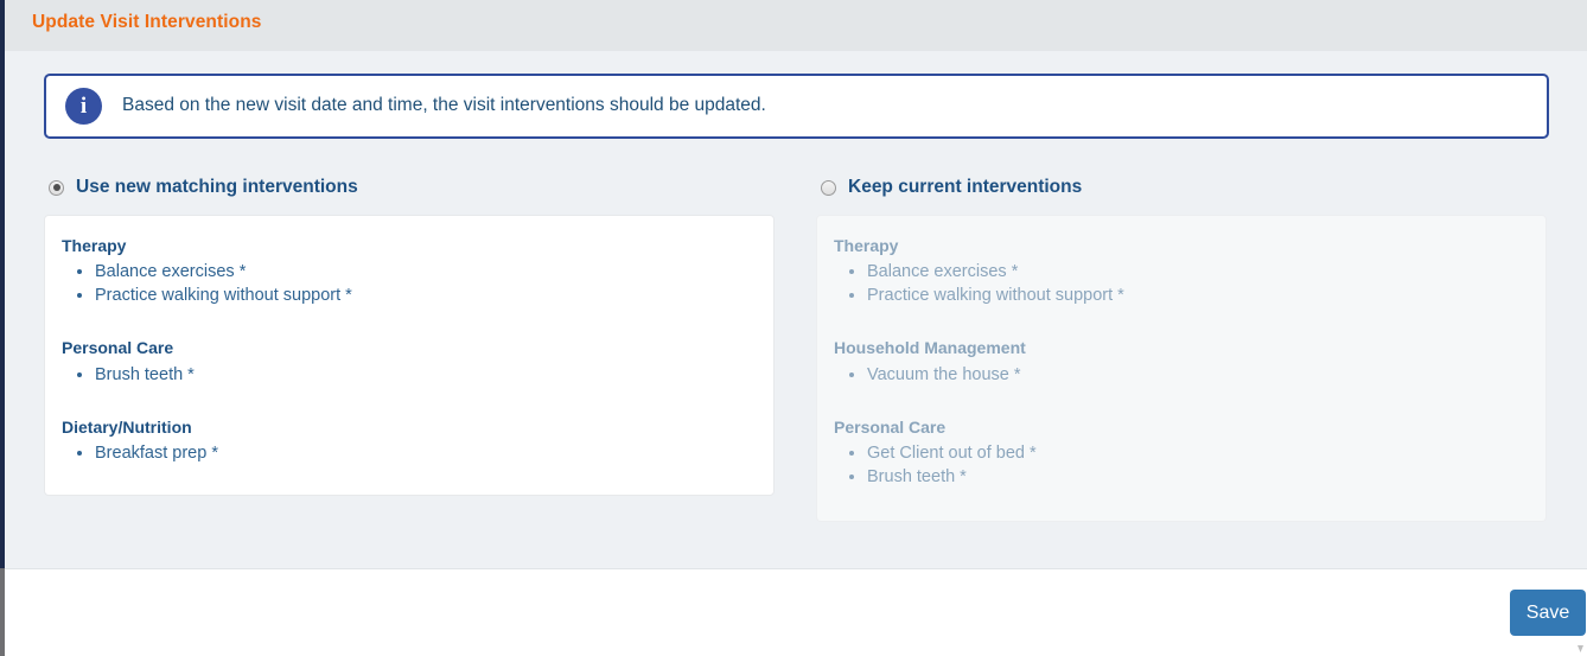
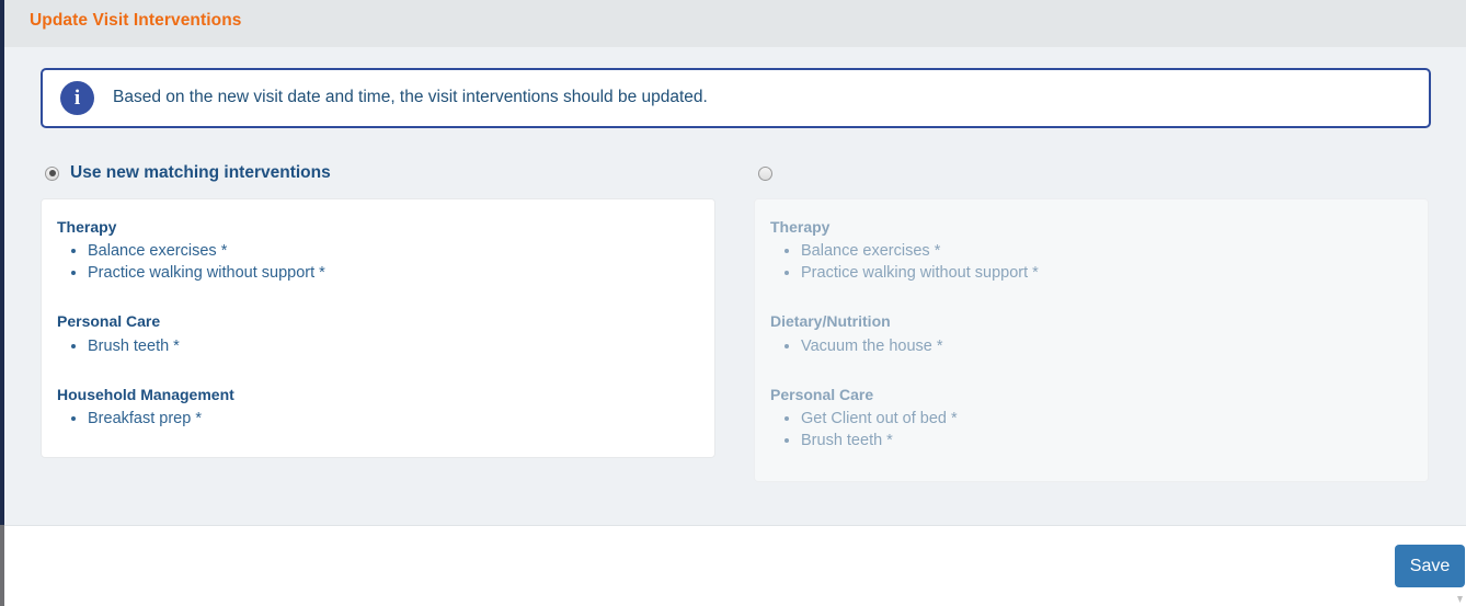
  Update Visit Interventions
  i
  Based on the new visit date and time, the visit interventions should be updated.
  Use new matching interventions
  Therapy
  Balance exercises *
  Practice walking without support *
  Personal Care
  Brush teeth *
- Dietary/Nutrition
+ Household Management
  Breakfast prep *
- Keep current interventions
  Therapy
  Balance exercises *
  Practice walking without support *
- Household Management
+ Dietary/Nutrition
  Vacuum the house *
  Personal Care
  Get Client out of bed *
  Brush teeth *
  Save
